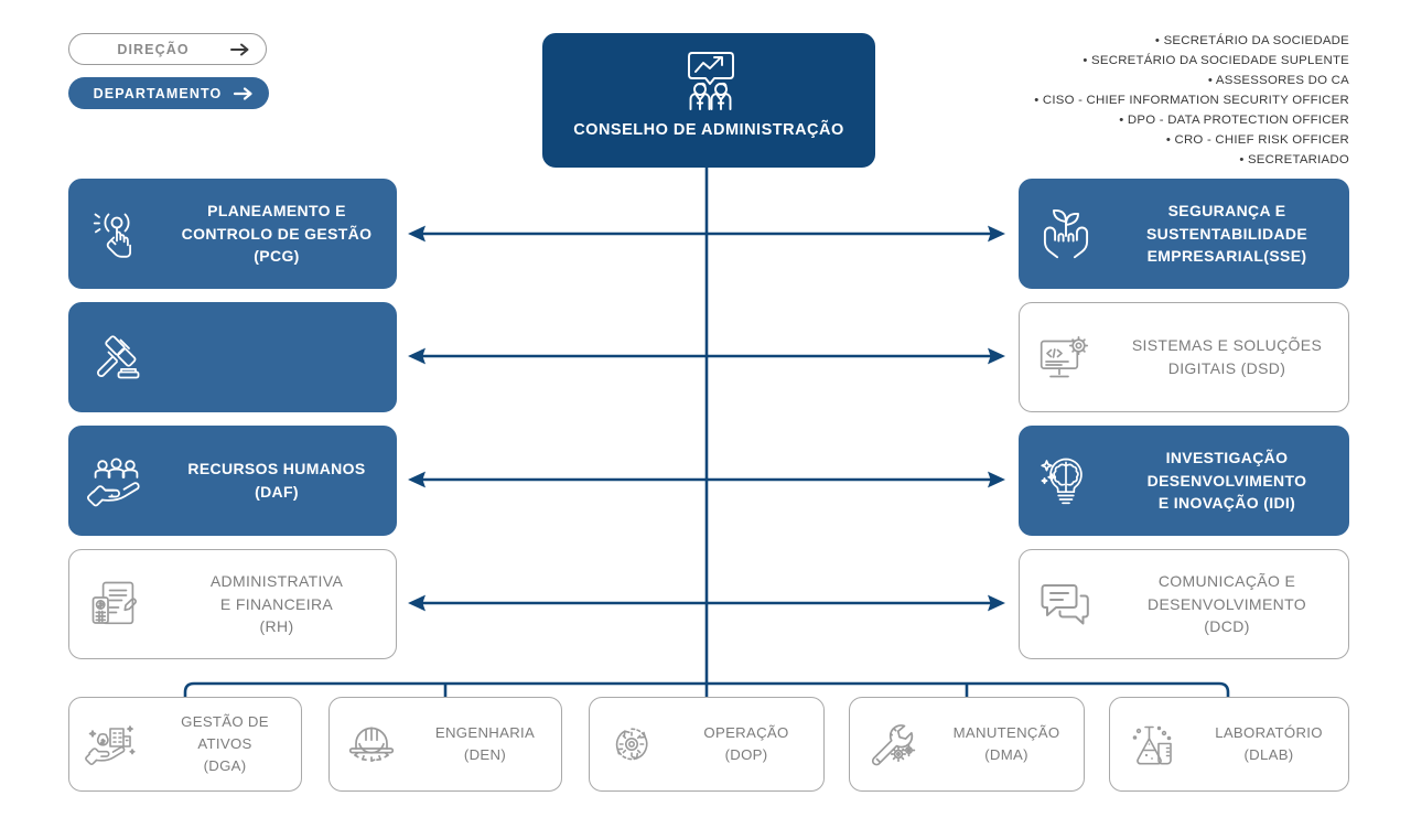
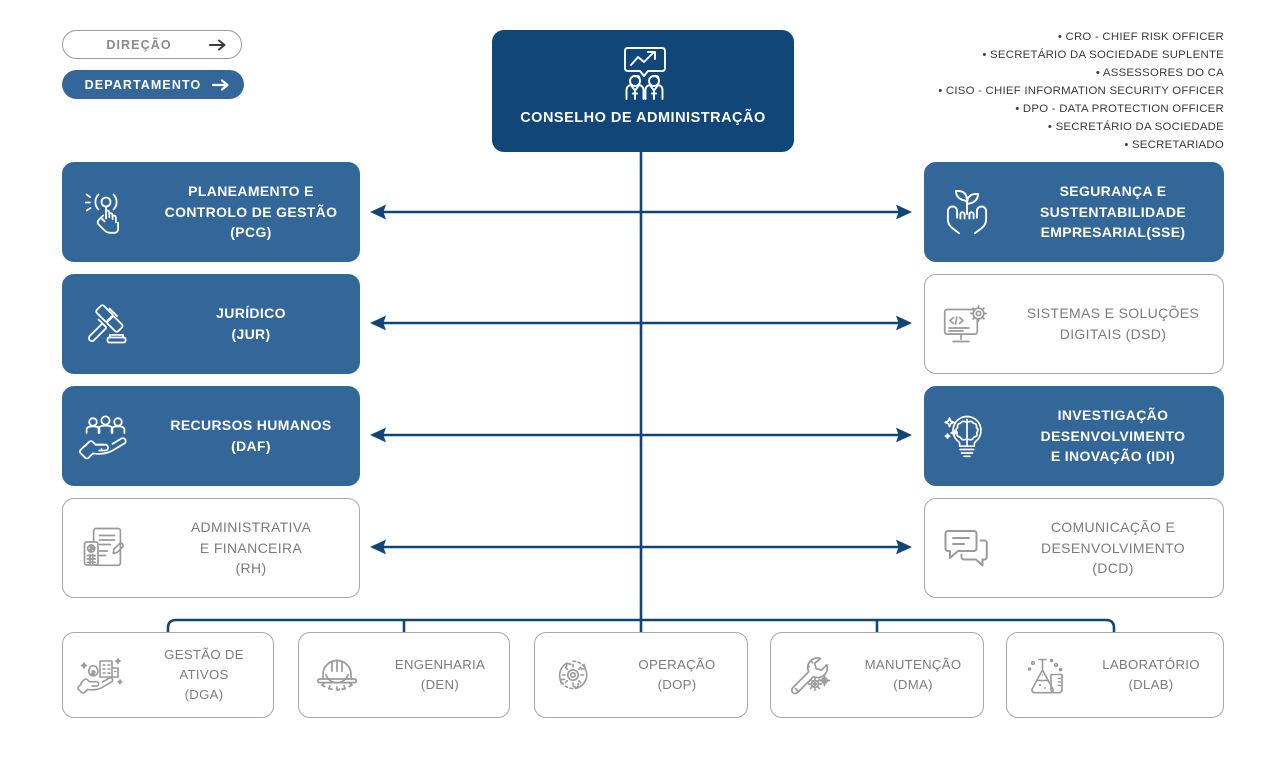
  DIREÇÃO
  DEPARTAMENTO
  CONSELHO DE ADMINISTRAÇÃO
- • SECRETÁRIO DA SOCIEDADE
+ • CRO - CHIEF RISK OFFICER
  • SECRETÁRIO DA SOCIEDADE SUPLENTE
  • ASSESSORES DO CA
  • CISO - CHIEF INFORMATION SECURITY OFFICER
  • DPO - DATA PROTECTION OFFICER
- • CRO - CHIEF RISK OFFICER
+ • SECRETÁRIO DA SOCIEDADE
  • SECRETARIADO
  PLANEAMENTO E
  CONTROLO DE GESTÃO
  (PCG)
+ JURÍDICO
+ (JUR)
  RECURSOS HUMANOS
  (DAF)
  ADMINISTRATIVA
  E FINANCEIRA
  (RH)
  SEGURANÇA E
  SUSTENTABILIDADE
  EMPRESARIAL(SSE)
  SISTEMAS E SOLUÇÕES
  DIGITAIS (DSD)
  INVESTIGAÇÃO
  DESENVOLVIMENTO
  E INOVAÇÃO (IDI)
  COMUNICAÇÃO E
  DESENVOLVIMENTO
  (DCD)
  GESTÃO DE
  ATIVOS
  (DGA)
  ENGENHARIA
  (DEN)
  OPERAÇÃO
  (DOP)
  MANUTENÇÃO
  (DMA)
  LABORATÓRIO
  (DLAB)
